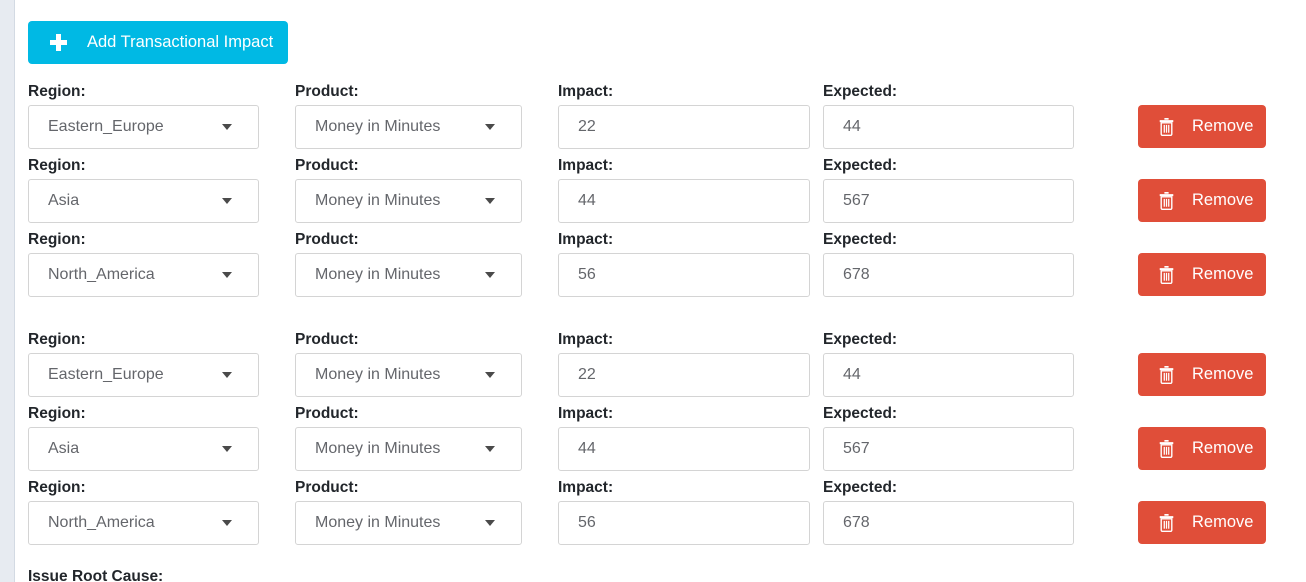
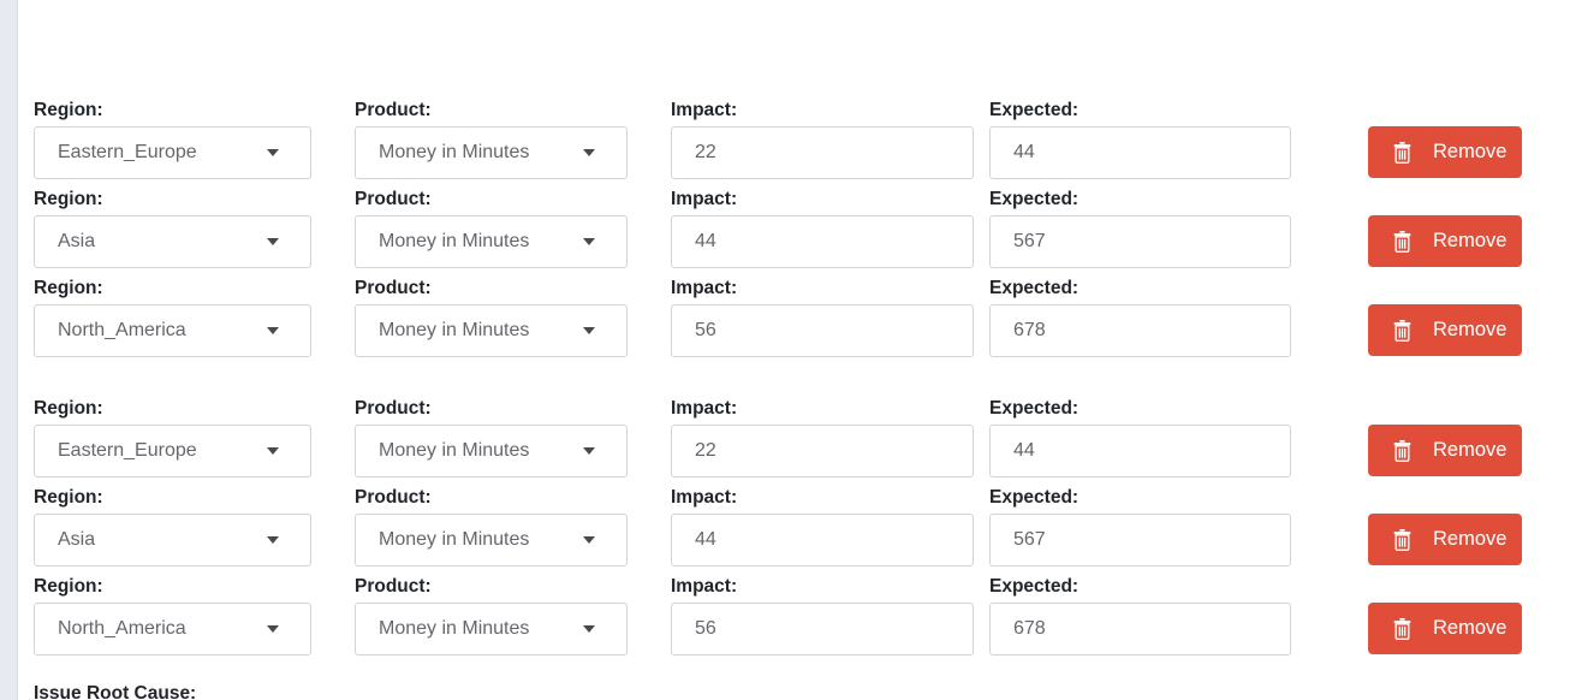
- Add Transactional Impact
  Region:
  Eastern_Europe
  Product:
  Money in Minutes
  Impact:
  22
  Expected:
  44
  Remove
  Region:
  Asia
  Product:
  Money in Minutes
  Impact:
  44
  Expected:
  567
  Remove
  Region:
  North_America
  Product:
  Money in Minutes
  Impact:
  56
  Expected:
  678
  Remove
  Region:
  Eastern_Europe
  Product:
  Money in Minutes
  Impact:
  22
  Expected:
  44
  Remove
  Region:
  Asia
  Product:
  Money in Minutes
  Impact:
  44
  Expected:
  567
  Remove
  Region:
  North_America
  Product:
  Money in Minutes
  Impact:
  56
  Expected:
  678
  Remove
  Issue Root Cause:
